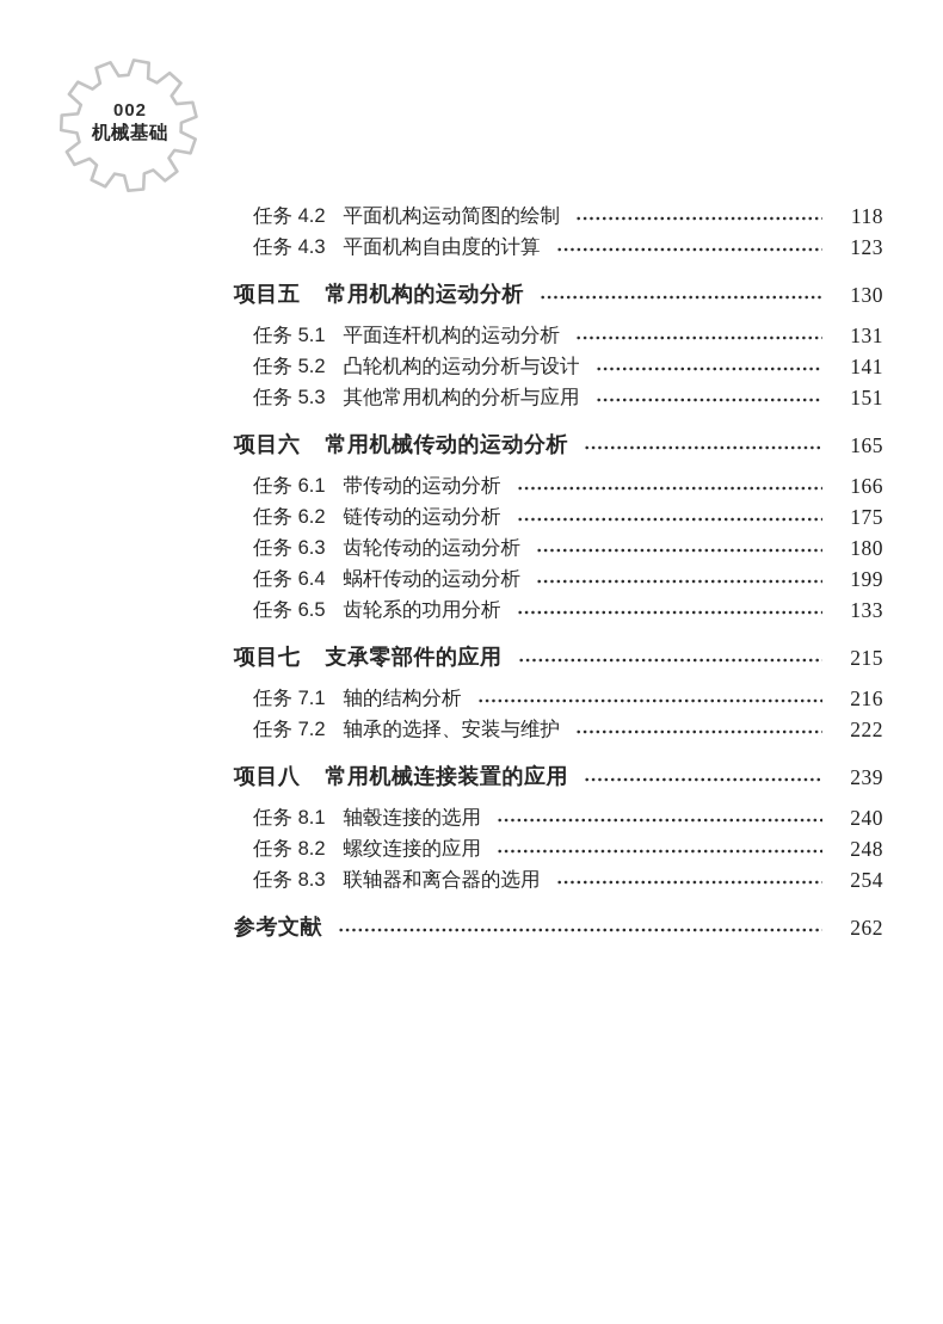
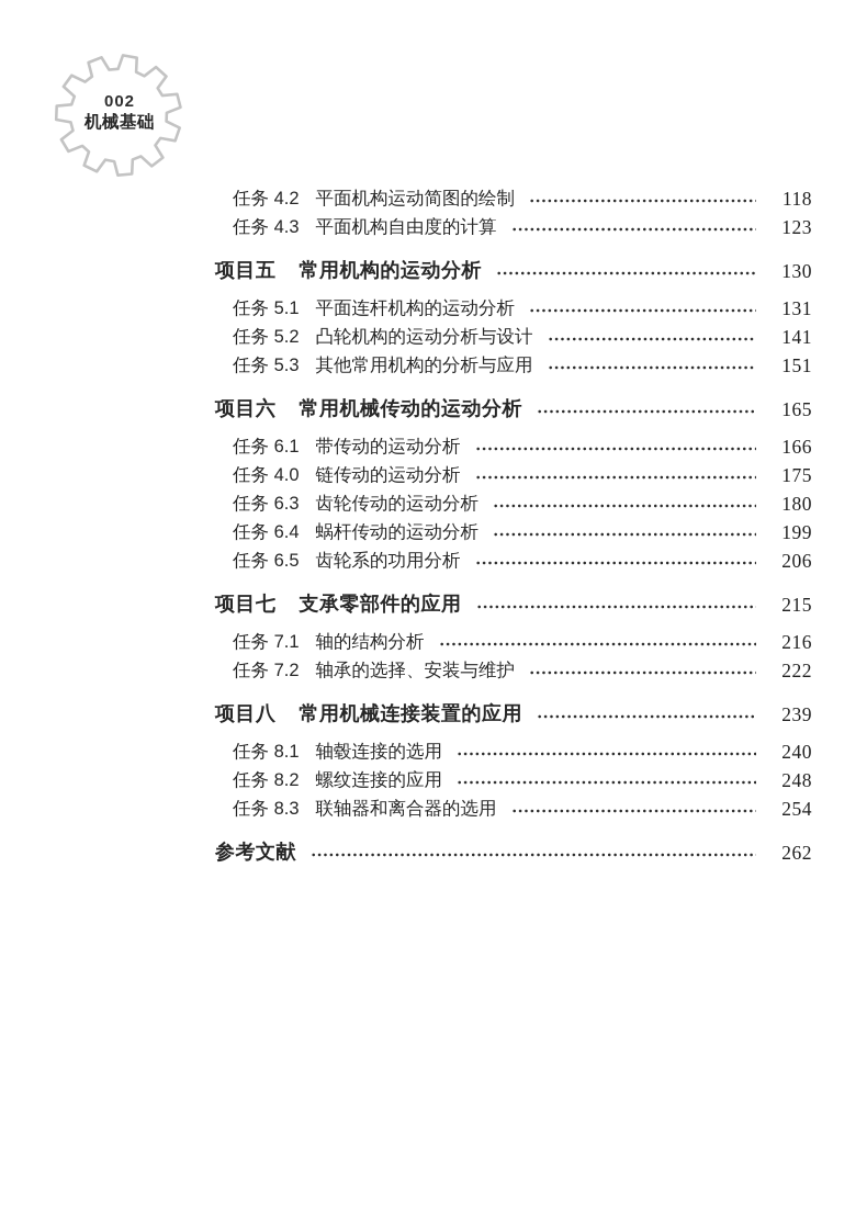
  002
  机械基础
  任务 4.2
  平面机构运动简图的绘制
  118
  任务 4.3
  平面机构自由度的计算
  123
  项目五
  常用机构的运动分析
  130
  任务 5.1
  平面连杆机构的运动分析
  131
  任务 5.2
  凸轮机构的运动分析与设计
  141
  任务 5.3
  其他常用机构的分析与应用
  151
  项目六
  常用机械传动的运动分析
  165
  任务 6.1
  带传动的运动分析
  166
- 任务 6.2
+ 任务 4.0
  链传动的运动分析
  175
  任务 6.3
  齿轮传动的运动分析
  180
  任务 6.4
  蜗杆传动的运动分析
  199
  任务 6.5
  齿轮系的功用分析
- 133
+ 206
  项目七
  支承零部件的应用
  215
  任务 7.1
  轴的结构分析
  216
  任务 7.2
  轴承的选择、安装与维护
  222
  项目八
  常用机械连接装置的应用
  239
  任务 8.1
  轴毂连接的选用
  240
  任务 8.2
  螺纹连接的应用
  248
  任务 8.3
  联轴器和离合器的选用
  254
  参考文献
  262
